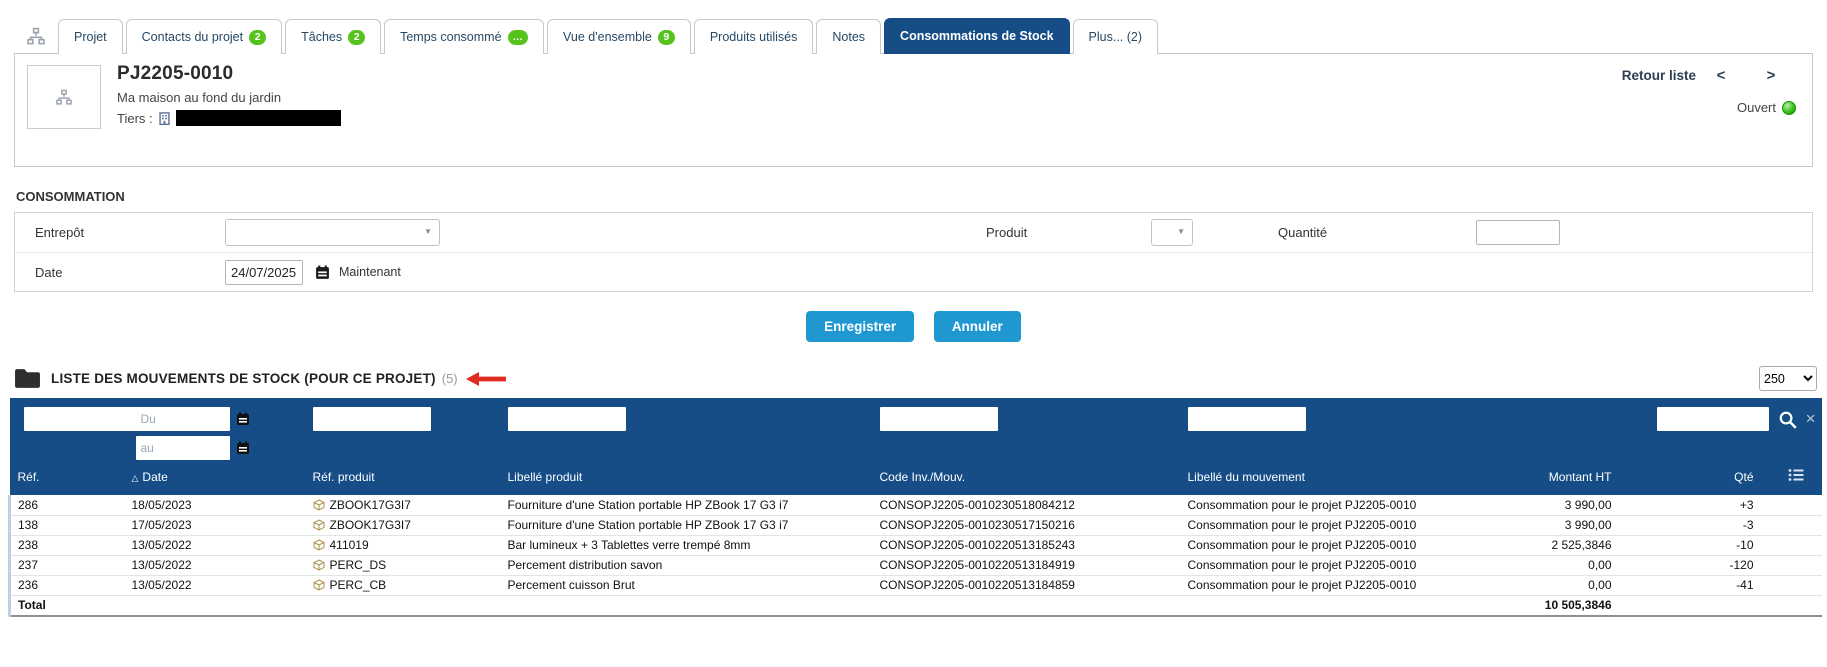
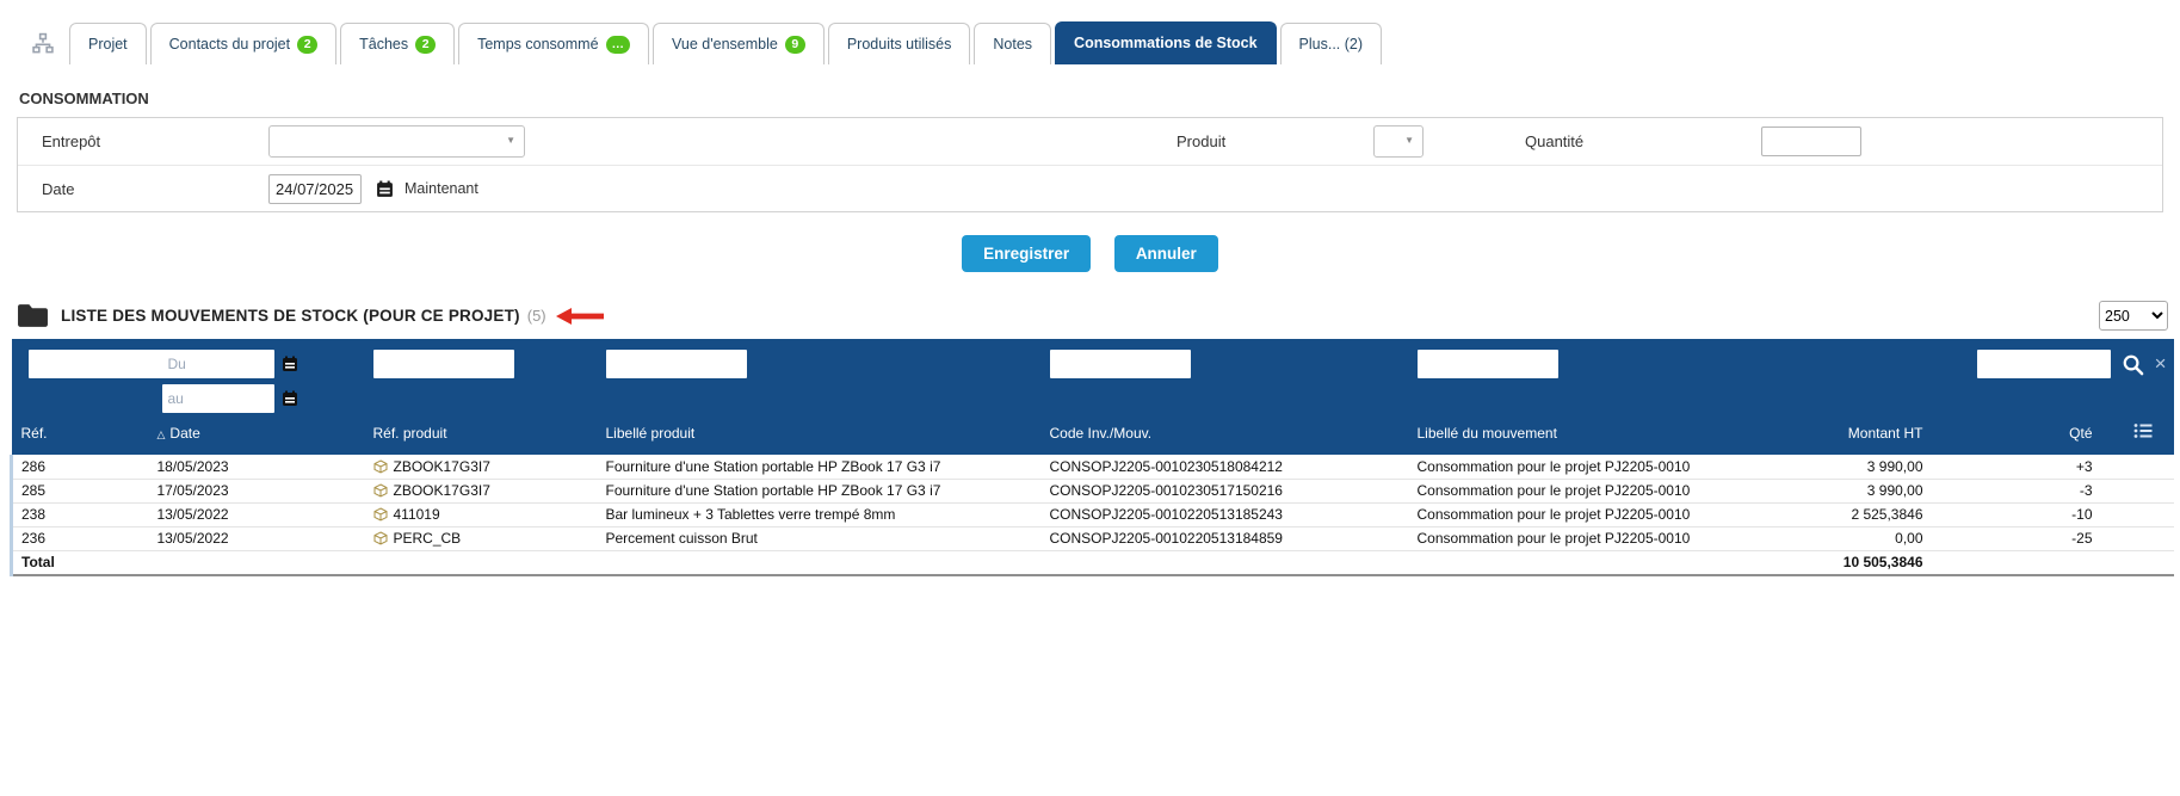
  Projet
  Contacts du projet
  2
  Tâches
  2
  Temps consommé
  …
  Vue d'ensemble
  9
  Produits utilisés
  Notes
  Consommations de Stock
  Plus... (2)
- PJ2205-0010
- Ma maison au fond du jardin
- Tiers :
- Retour liste
- <
- >
- Ouvert
  CONSOMMATION
  Entrepôt
  ▼
  Produit
  ▼
  Quantité
  Date
  24/07/2025
  Maintenant
  Enregistrer Annuler
  LISTE DES MOUVEMENTS DE STOCK (POUR CE PROJET)
  (5)
  250
  	Du au					×
  Réf.	△ Date	Réf. produit	Libellé produit	Code Inv./Mouv.	Libellé du mouvement	Montant HT	Qté
  286	18/05/2023	ZBOOK17G3I7	Fourniture d'une Station portable HP ZBook 17 G3 i7	CONSOPJ2205-0010230518084212	Consommation pour le projet PJ2205-0010	3 990,00	+3
- 138	17/05/2023	ZBOOK17G3I7	Fourniture d'une Station portable HP ZBook 17 G3 i7	CONSOPJ2205-0010230517150216	Consommation pour le projet PJ2205-0010	3 990,00	-3
+ 285	17/05/2023	ZBOOK17G3I7	Fourniture d'une Station portable HP ZBook 17 G3 i7	CONSOPJ2205-0010230517150216	Consommation pour le projet PJ2205-0010	3 990,00	-3
  238	13/05/2022	411019	Bar lumineux + 3 Tablettes verre trempé 8mm	CONSOPJ2205-0010220513185243	Consommation pour le projet PJ2205-0010	2 525,3846	-10
- 237	13/05/2022	PERC_DS	Percement distribution savon	CONSOPJ2205-0010220513184919	Consommation pour le projet PJ2205-0010	0,00	-120
- 236	13/05/2022	PERC_CB	Percement cuisson Brut	CONSOPJ2205-0010220513184859	Consommation pour le projet PJ2205-0010	0,00	-41
+ 236	13/05/2022	PERC_CB	Percement cuisson Brut	CONSOPJ2205-0010220513184859	Consommation pour le projet PJ2205-0010	0,00	-25
  Total						10 505,3846
